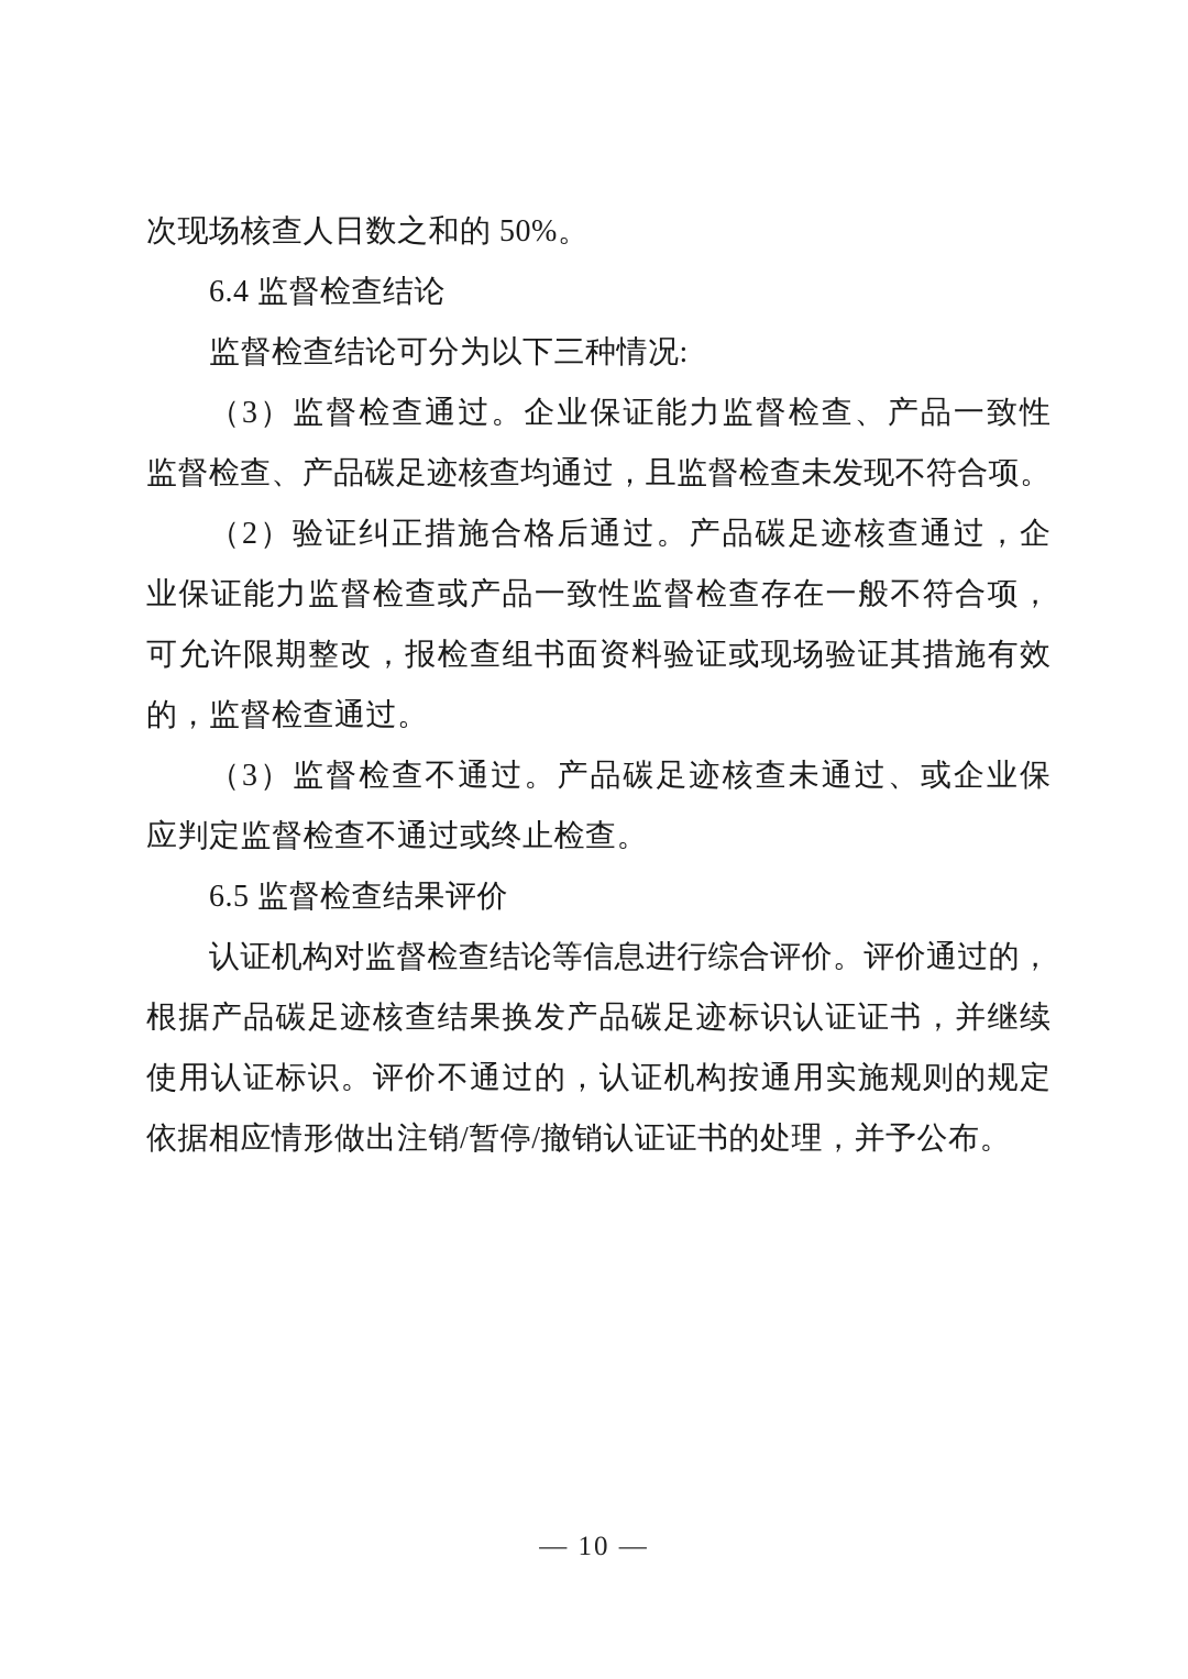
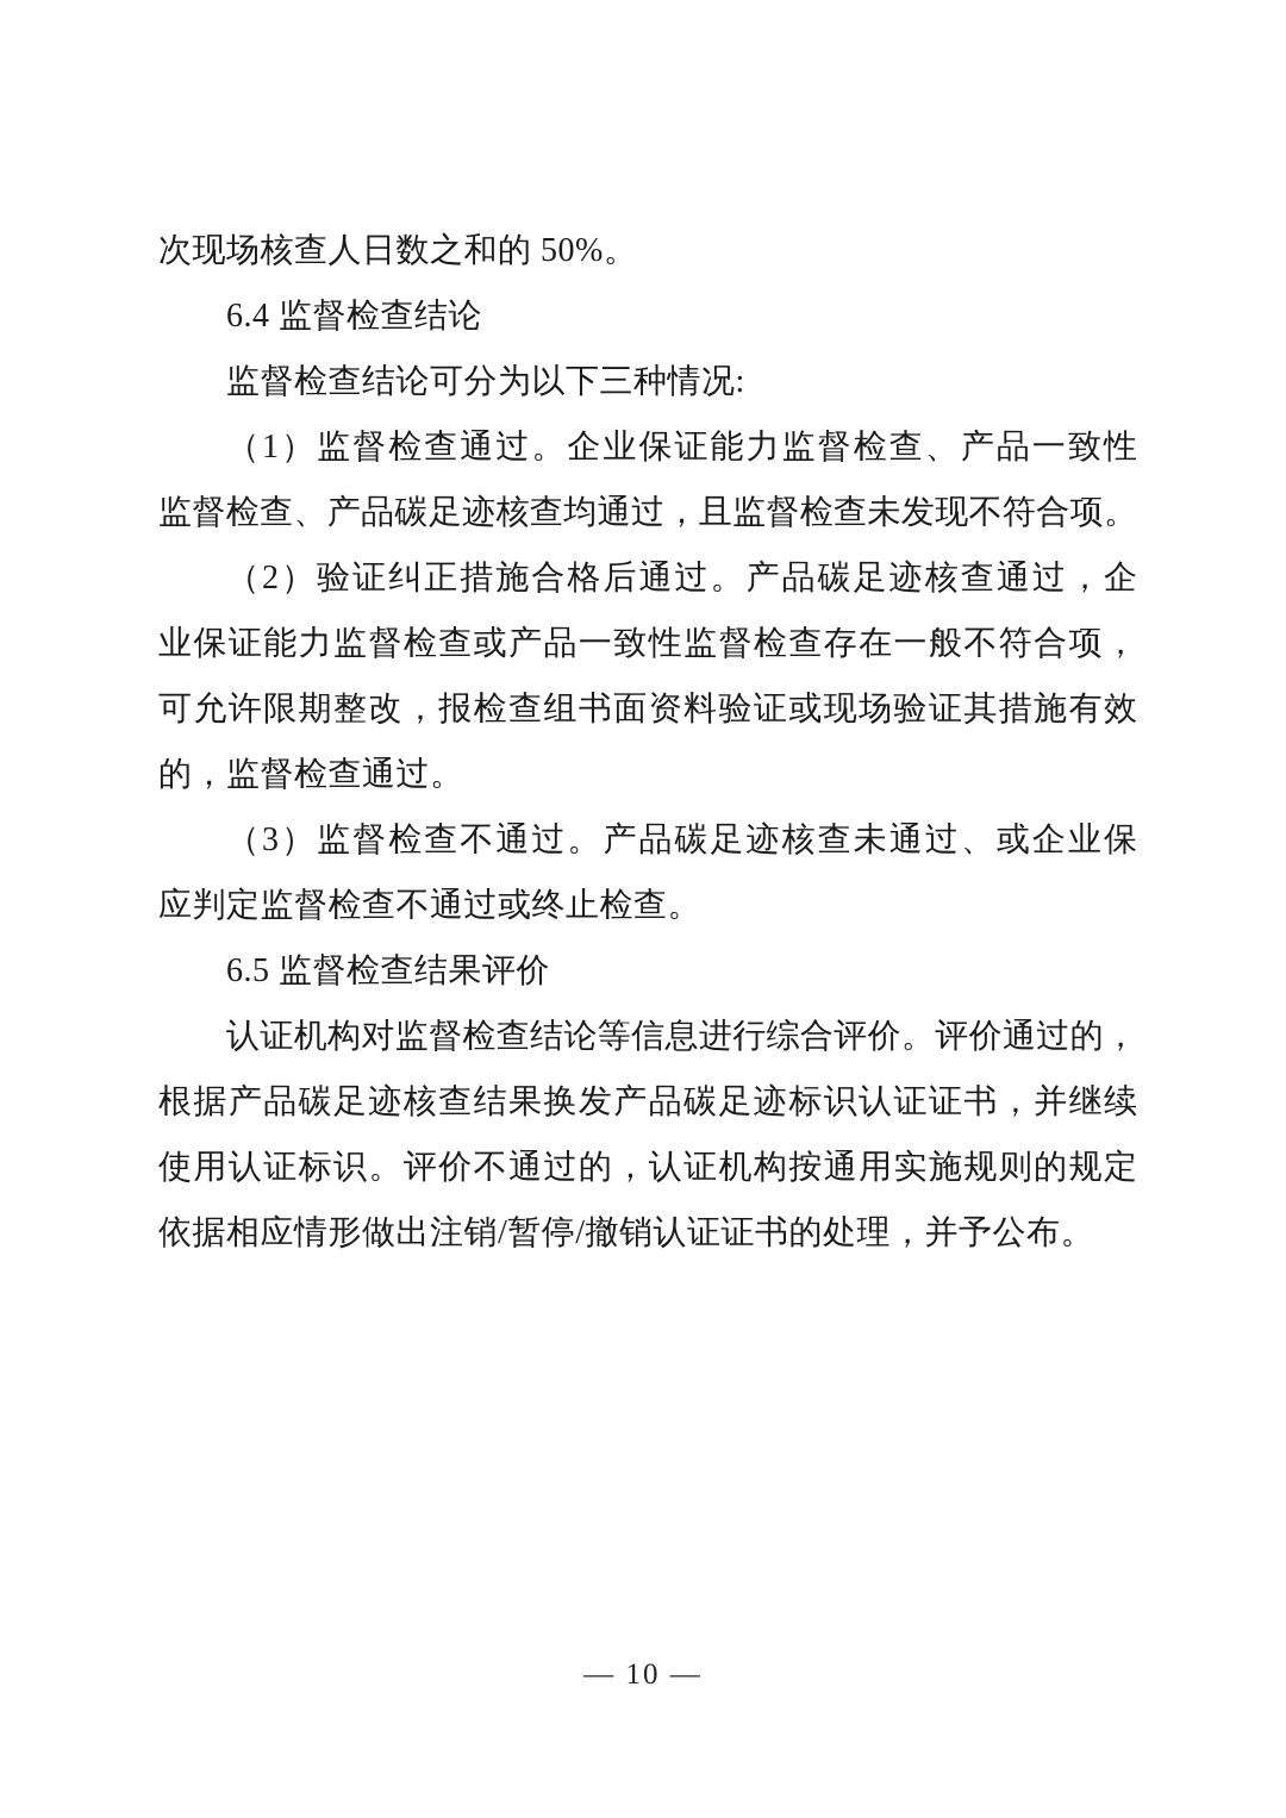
  次现场核查人日数之和的 50%。
  6.4 监督检查结论
  监督检查结论可分为以下三种情况:
- （3）监督检查通过。企业保证能力监督检查、产品一致性
+ （1）监督检查通过。企业保证能力监督检查、产品一致性
  监督检查、产品碳足迹核查均通过，且监督检查未发现不符合项。
  （2）验证纠正措施合格后通过。产品碳足迹核查通过，企
  业保证能力监督检查或产品一致性监督检查存在一般不符合项，
  可允许限期整改，报检查组书面资料验证或现场验证其措施有效
  的，监督检查通过。
  （3）监督检查不通过。产品碳足迹核查未通过、或企业保
  应判定监督检查不通过或终止检查。
  6.5 监督检查结果评价
  认证机构对监督检查结论等信息进行综合评价。评价通过的，
  根据产品碳足迹核查结果换发产品碳足迹标识认证证书，并继续
  使用认证标识。评价不通过的，认证机构按通用实施规则的规定
  依据相应情形做出注销/暂停/撤销认证证书的处理，并予公布。
  — 10 —
